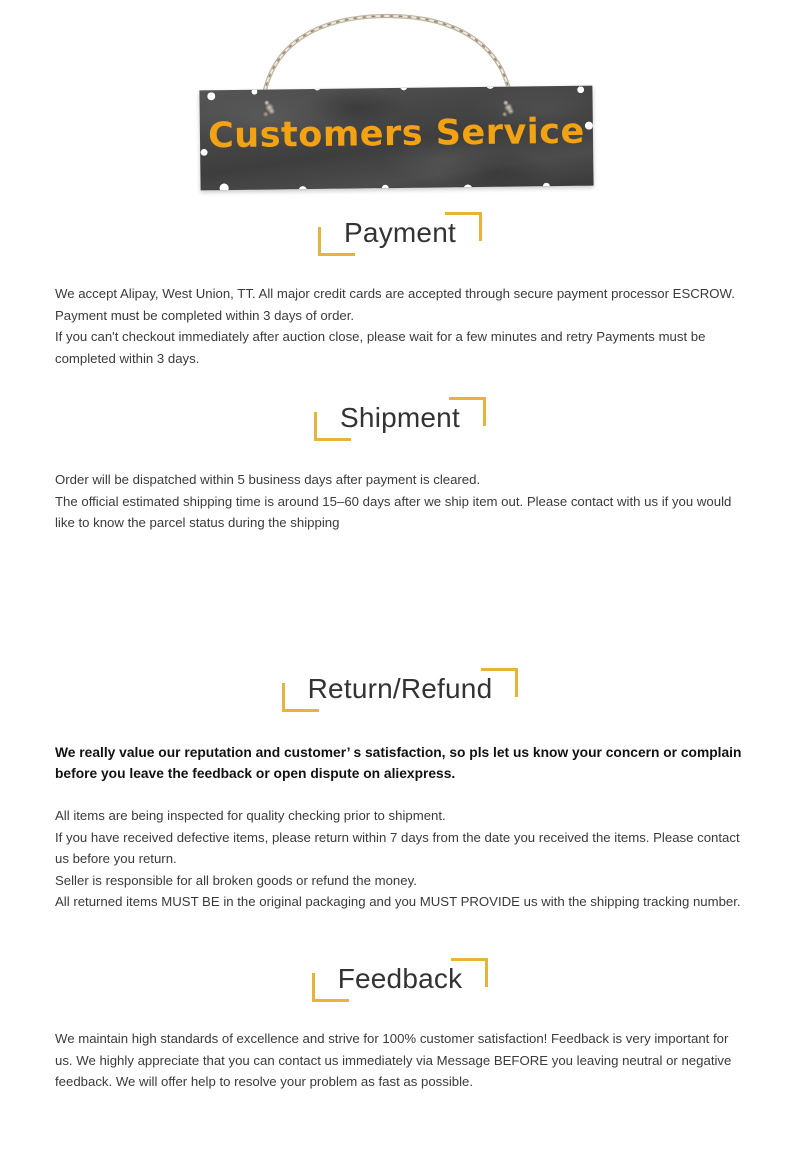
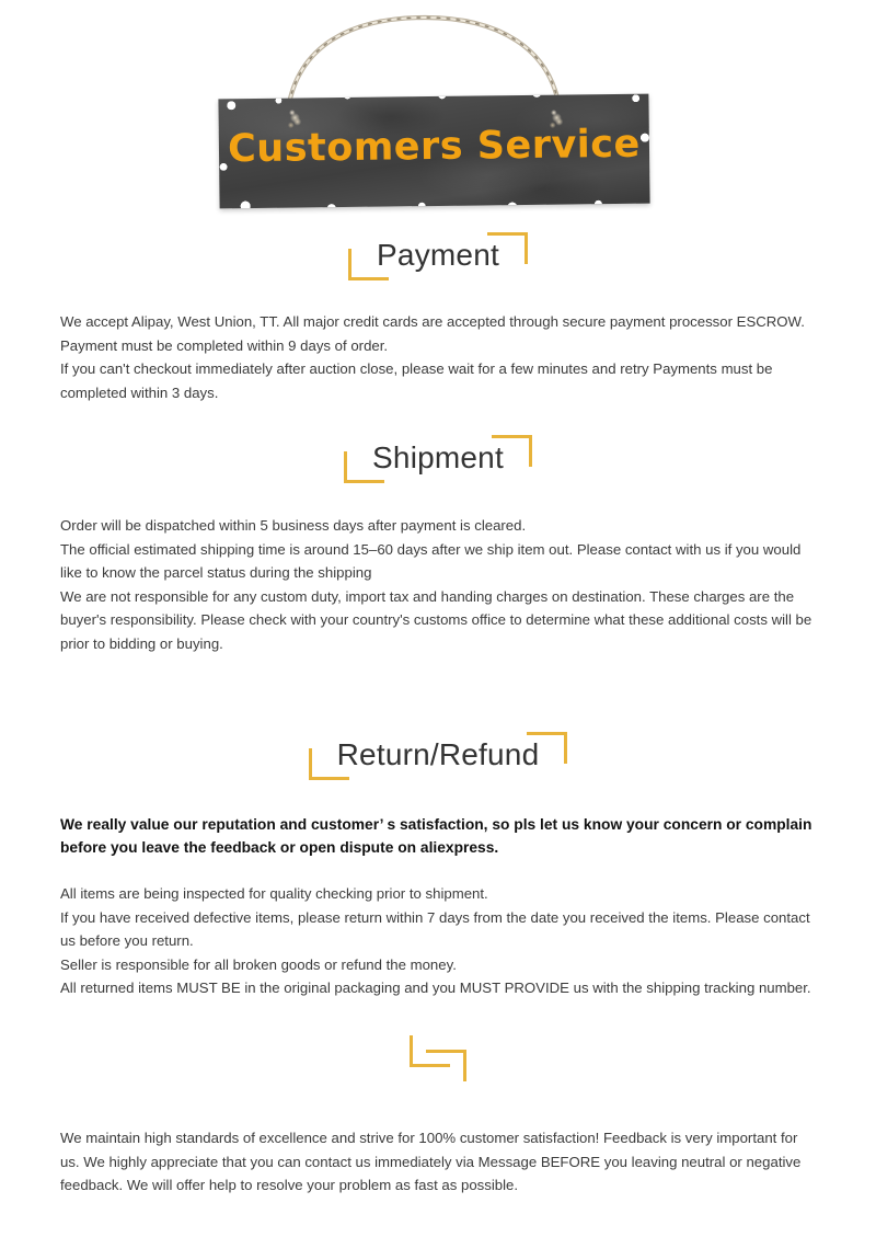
  Customers Service
  Payment
- We accept Alipay, West Union, TT. All major credit cards are accepted through secure payment processor ESCROW. Payment must be completed within 3 days of order.
+ We accept Alipay, West Union, TT. All major credit cards are accepted through secure payment processor ESCROW. Payment must be completed within 9 days of order.
  If you can't checkout immediately after auction close, please wait for a few minutes and retry Payments must be completed within 3 days.
  Shipment
  Order will be dispatched within 5 business days after payment is cleared.
  The official estimated shipping time is around 15–60 days after we ship item out. Please contact with us if you would like to know the parcel status during the shipping
+ We are not responsible for any custom duty, import tax and handing charges on destination. These charges are the buyer's responsibility. Please check with your country's customs office to determine what these additional costs will be prior to bidding or buying.
  Return/Refund
  We really value our reputation and customer’ s satisfaction, so pls let us know your concern or complain before you leave the feedback or open dispute on aliexpress.
  All items are being inspected for quality checking prior to shipment.
  If you have received defective items, please return within 7 days from the date you received the items. Please contact us before you return.
  Seller is responsible for all broken goods or refund the money.
  All returned items MUST BE in the original packaging and you MUST PROVIDE us with the shipping tracking number.
- Feedback
  We maintain high standards of excellence and strive for 100% customer satisfaction! Feedback is very important for us. We highly appreciate that you can contact us immediately via Message BEFORE you leaving neutral or negative feedback. We will offer help to resolve your problem as fast as possible.
